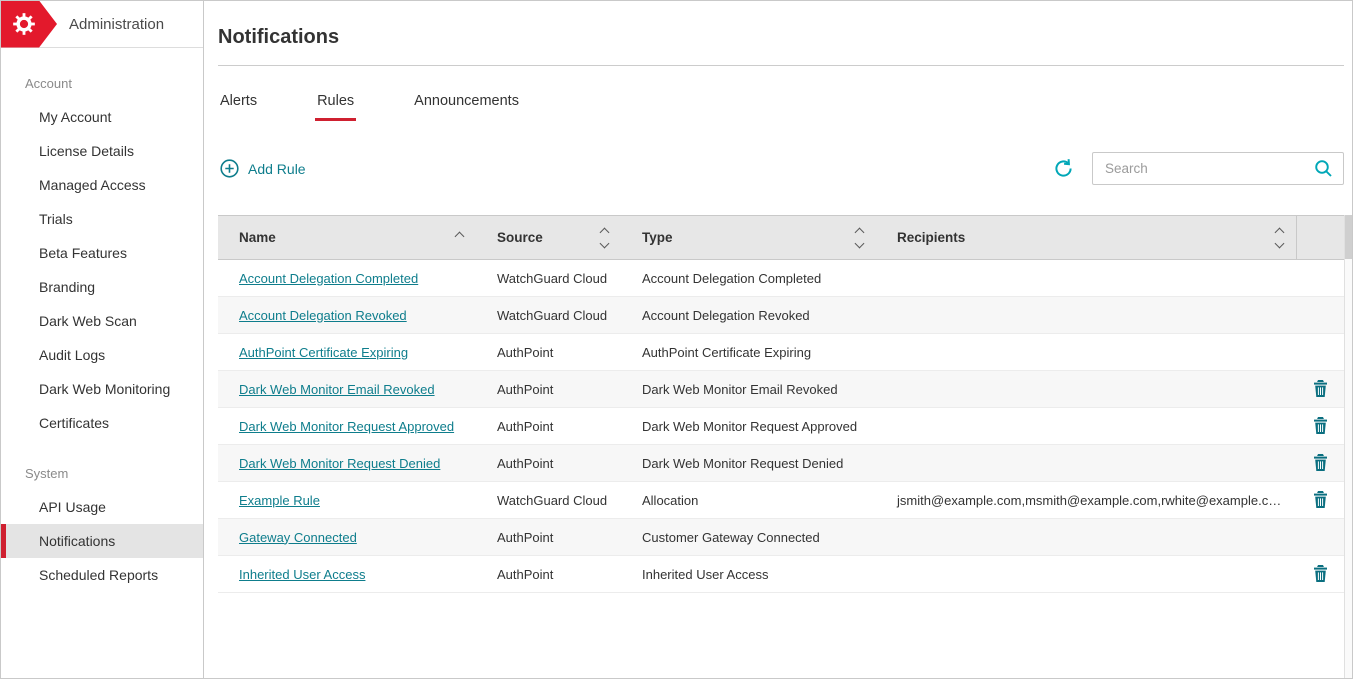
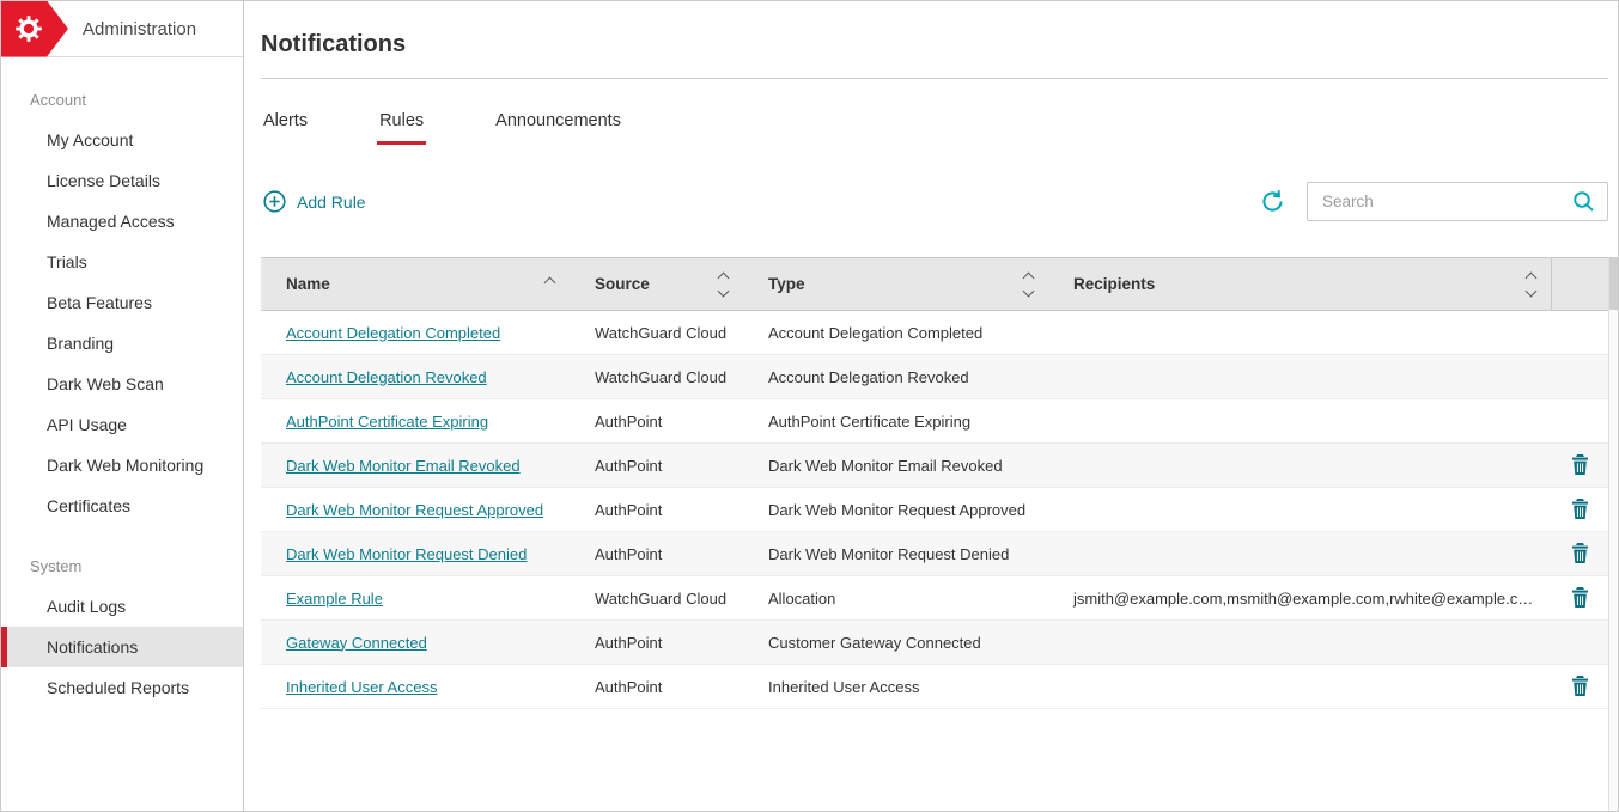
  Administration
  Account
  My Account
  License Details
  Managed Access
  Trials
  Beta Features
  Branding
  Dark Web Scan
- Audit Logs
+ API Usage
  Dark Web Monitoring
  Certificates
  System
- API Usage
+ Audit Logs
  Notifications
  Scheduled Reports
  Notifications
  Alerts
  Rules
  Announcements
  Add Rule
  Search
  Name	Source	Type	Recipients
  Account Delegation Completed	WatchGuard Cloud	Account Delegation Completed
  Account Delegation Revoked	WatchGuard Cloud	Account Delegation Revoked
  AuthPoint Certificate Expiring	AuthPoint	AuthPoint Certificate Expiring
  Dark Web Monitor Email Revoked	AuthPoint	Dark Web Monitor Email Revoked
  Dark Web Monitor Request Approved	AuthPoint	Dark Web Monitor Request Approved
  Dark Web Monitor Request Denied	AuthPoint	Dark Web Monitor Request Denied
  Example Rule	WatchGuard Cloud	Allocation	jsmith@example.com,msmith@example.com,rwhite@example.com
  Gateway Connected	AuthPoint	Customer Gateway Connected
  Inherited User Access	AuthPoint	Inherited User Access
